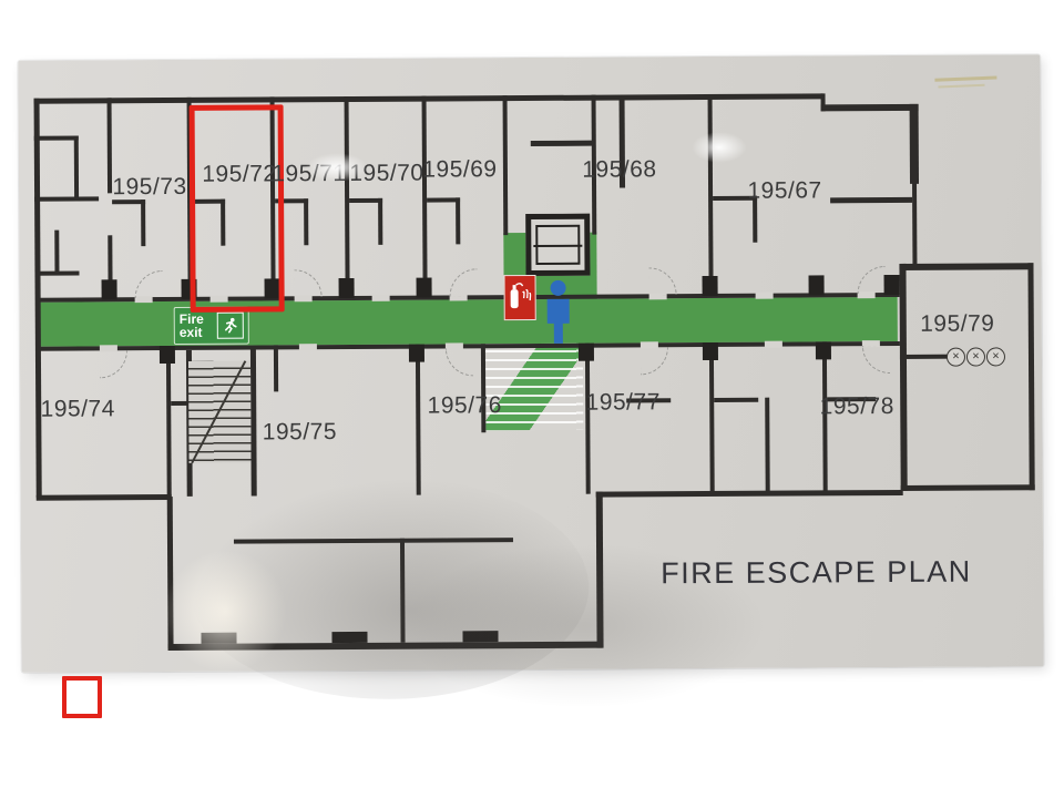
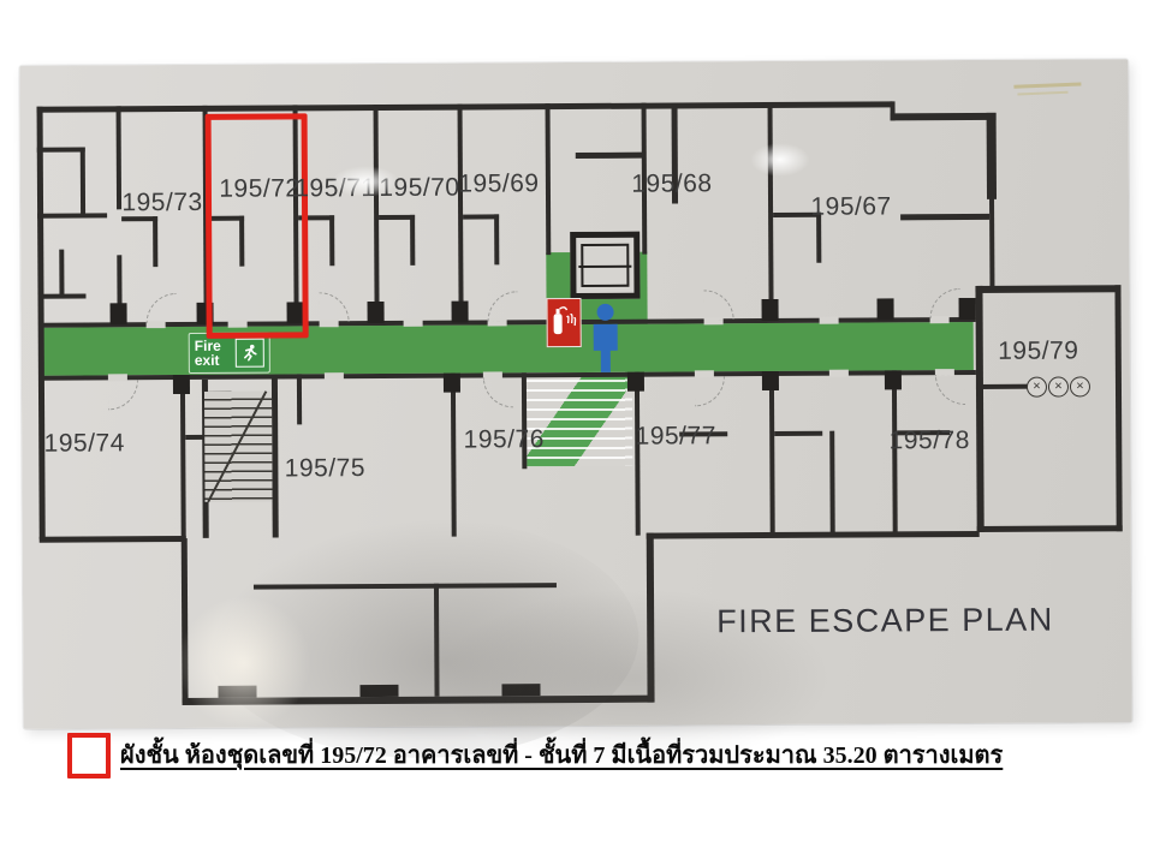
  ×
  ×
  ×
  Fire
  exit
  195/73
  195/72
  95/70
  195/69
  195/68
  195/67
  195/79
  195/74
  195/75
  195/76
  195/77
  195/78
  ESCAPE PLAN
+ ผังชั้น ห้องชุดเลขที่ 195/72 อาคารเลขที่ - ชั้นที่ 7 มีเนื้อที่รวมประมาณ 35.20 ตารางเมตร
